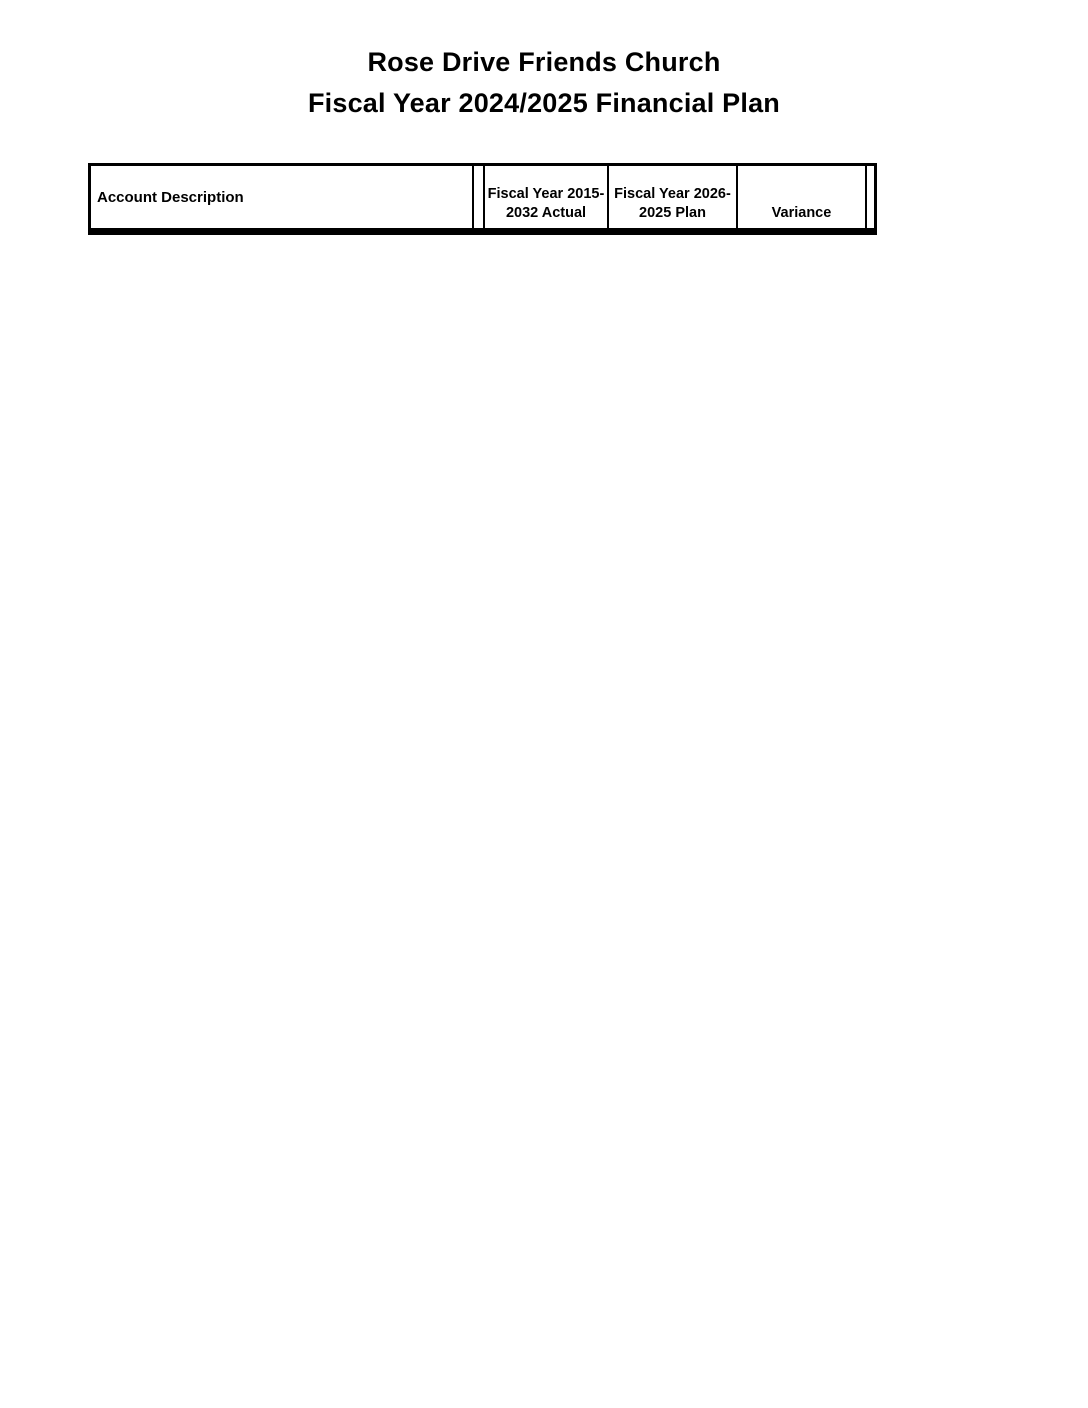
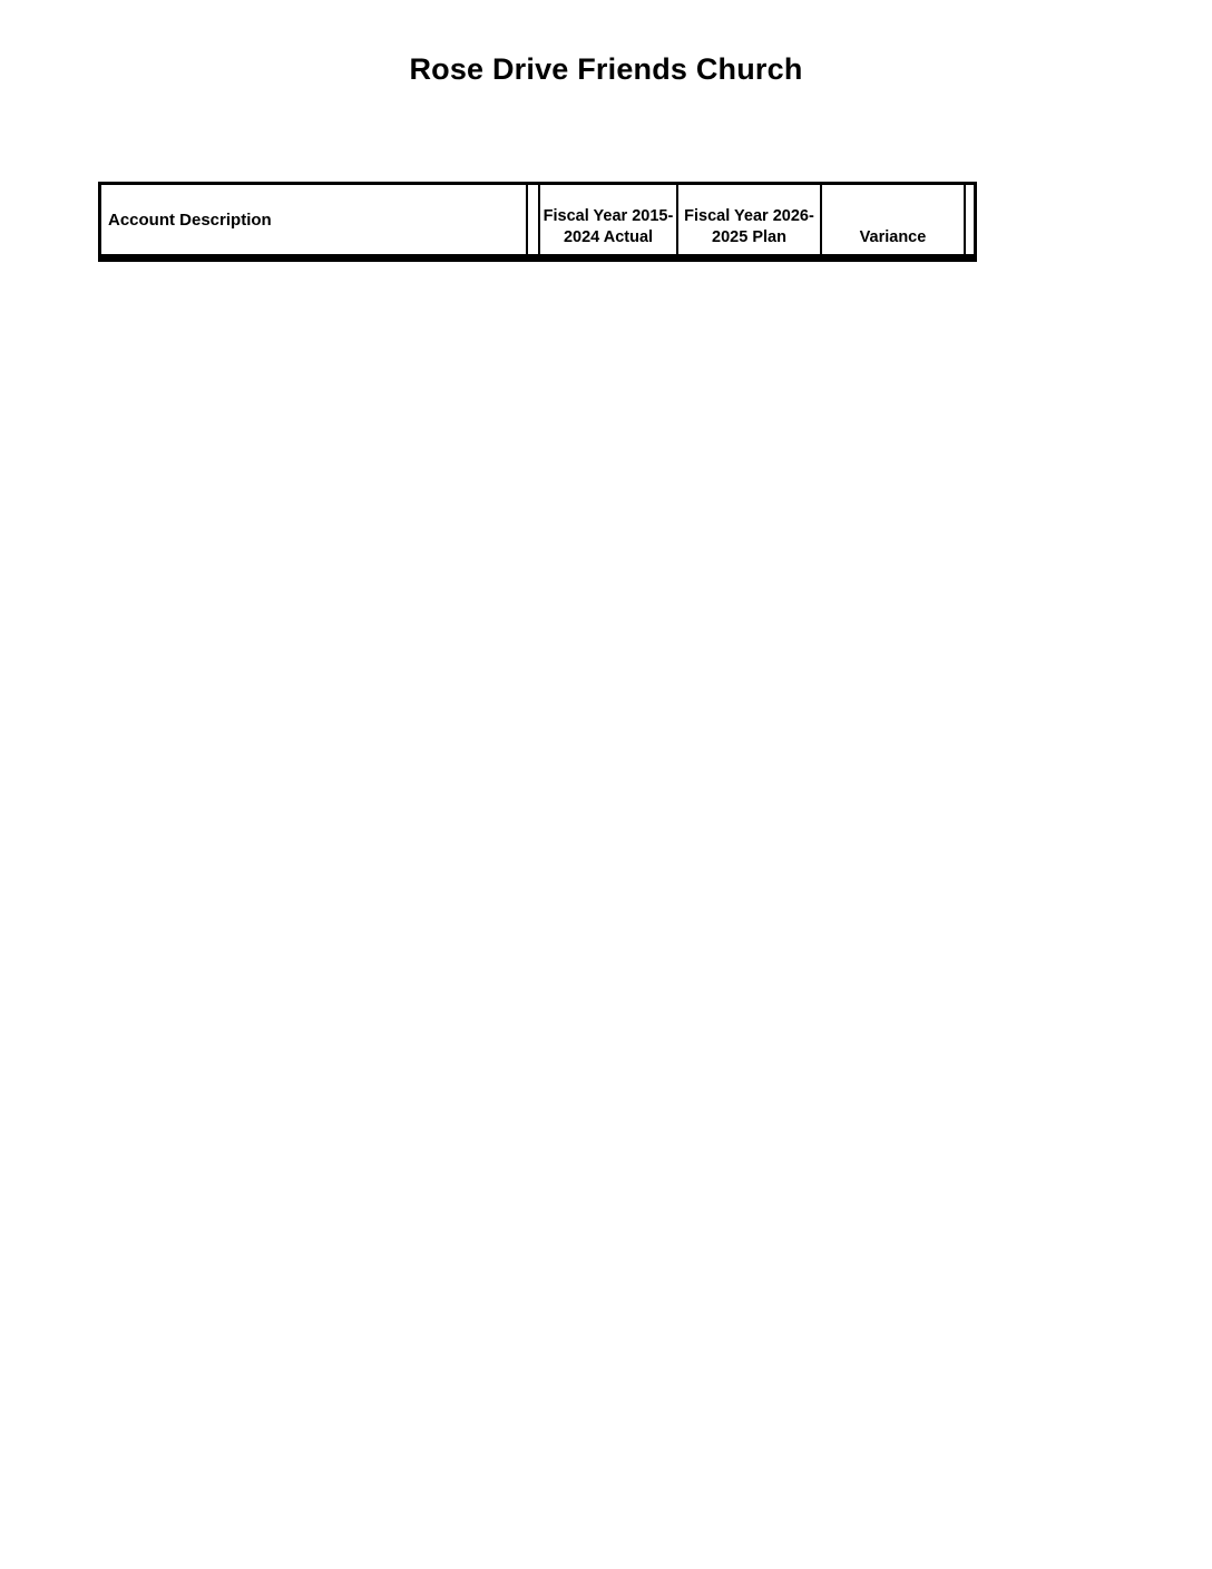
  Rose Drive Friends Church
- Fiscal Year 2024/2025 Financial Plan
  Account Description
  Fiscal Year 2015-
- 2032 Actual
+ 2024 Actual
  Fiscal Year 2026-
  2025 Plan
  Variance
